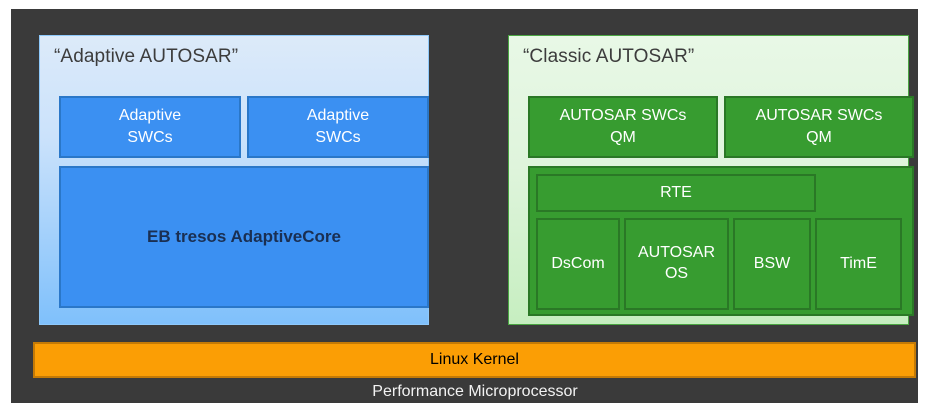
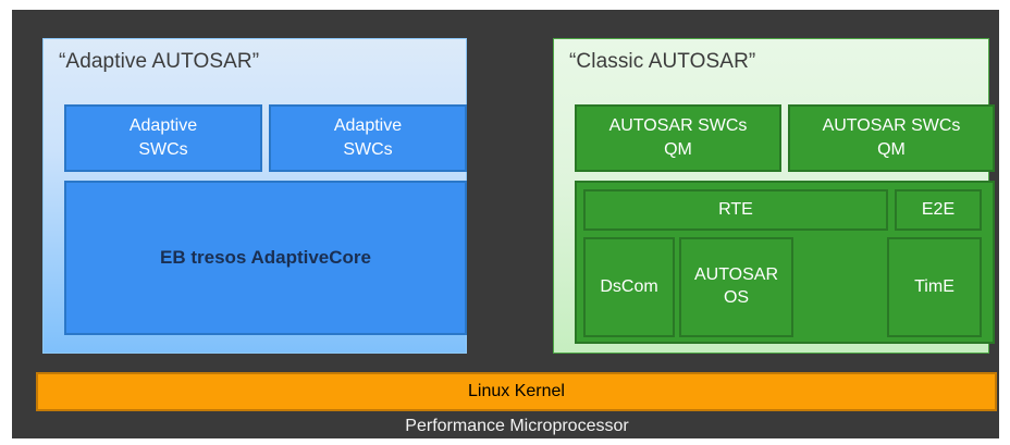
  “Adaptive AUTOSAR”
  Adaptive
  SWCs
  Adaptive
  SWCs
  EB tresos AdaptiveCore
  “Classic AUTOSAR”
  AUTOSAR SWCs
  QM
  AUTOSAR SWCs
  QM
  RTE
+ E2E
  DsCom
  AUTOSAR
  OS
- BSW
  TimE
  Linux Kernel
  Performance Microprocessor
